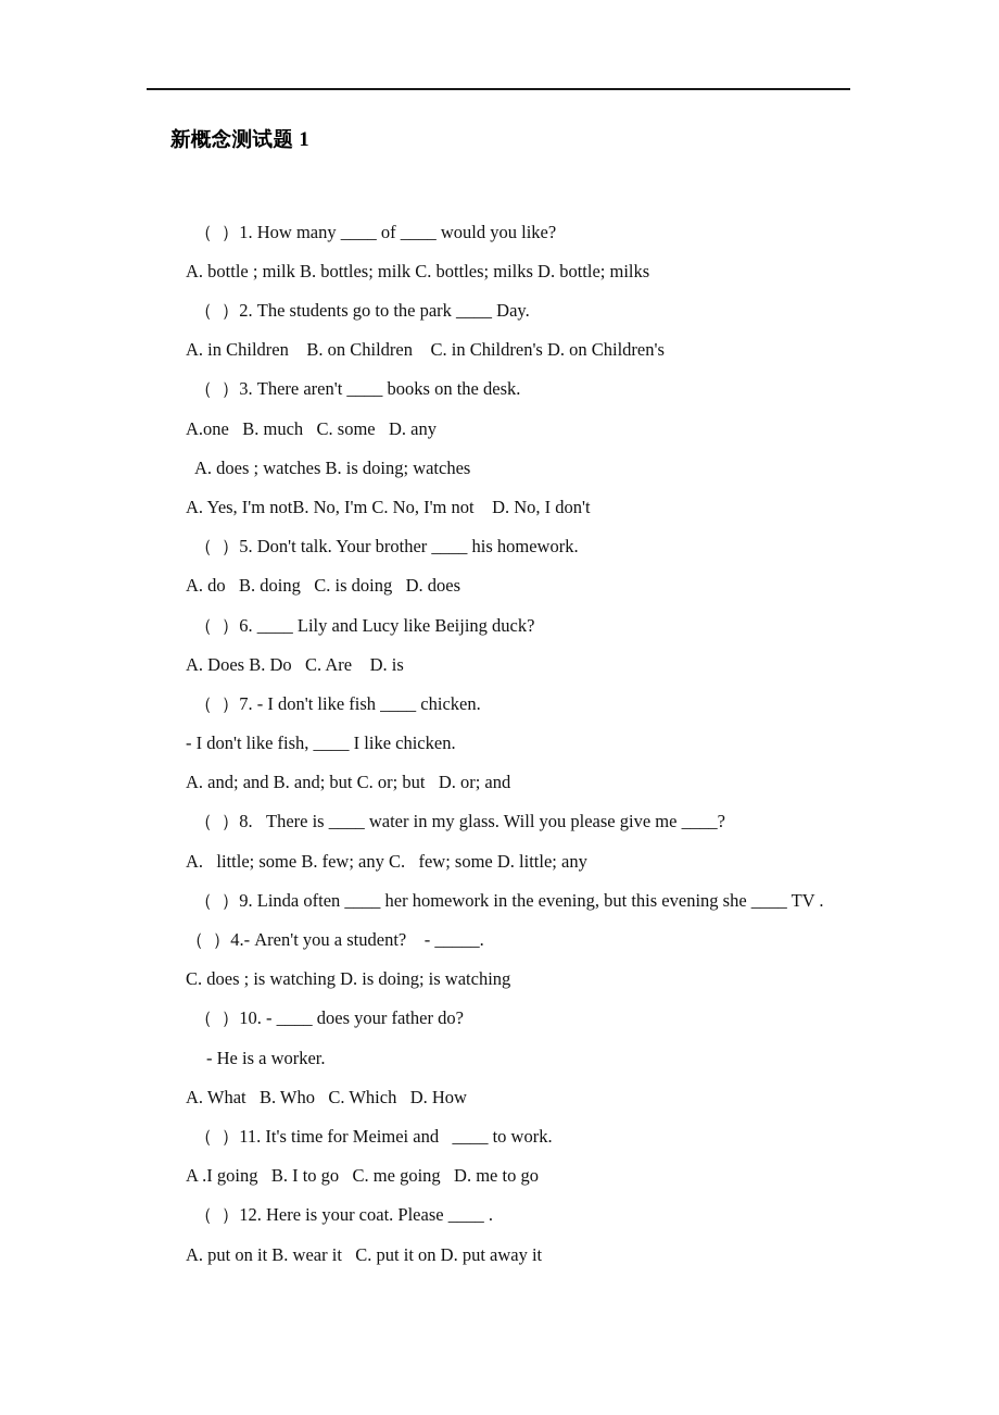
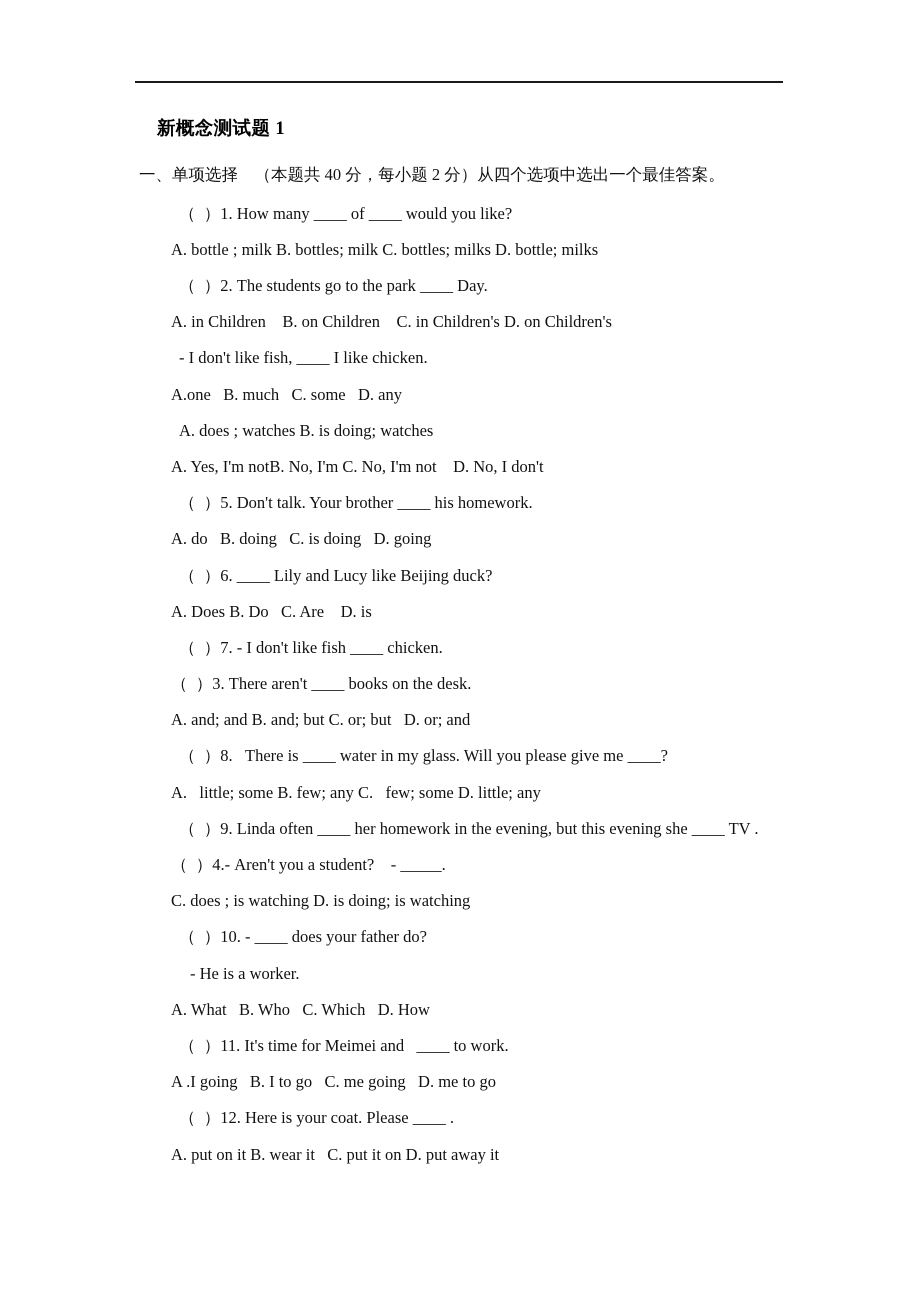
  新概念测试题 1
+ 一、单项选择 （本题共 40 分，每小题 2 分）从四个选项中选出一个最佳答案。
  （ ）1. How many ____ of ____ would you like?
  A. bottle ; milk B. bottles; milk C. bottles; milks D. bottle; milks
  （ ）2. The students go to the park ____ Day.
  A. in Children B. on Children C. in Children's D. on Children's
- （ ）3. There aren't ____ books on the desk.
+ - I don't like fish, ____ I like chicken.
  A.one B. much C. some D. any
  A. does ; watches B. is doing; watches
  A. Yes, I'm notB. No, I'm C. No, I'm not D. No, I don't
  （ ）5. Don't talk. Your brother ____ his homework.
- A. do B. doing C. is doing D. does
+ A. do B. doing C. is doing D. going
  （ ）6. ____ Lily and Lucy like Beijing duck?
  A. Does B. Do C. Are D. is
  （ ）7. - I don't like fish ____ chicken.
- - I don't like fish, ____ I like chicken.
+ （ ）3. There aren't ____ books on the desk.
  A. and; and B. and; but C. or; but D. or; and
  （ ）8. There is ____ water in my glass. Will you please give me ____?
  A. little; some B. few; any C. few; some D. little; any
  （ ）9. Linda often ____ her homework in the evening, but this evening she ____ TV .
  （ ）4.- Aren't you a student? - _____.
  C. does ; is watching D. is doing; is watching
  （ ）10. - ____ does your father do?
  - He is a worker.
  A. What B. Who C. Which D. How
  （ ）11. It's time for Meimei and ____ to work.
  A .I going B. I to go C. me going D. me to go
  （ ）12. Here is your coat. Please ____ .
  A. put on it B. wear it C. put it on D. put away it
